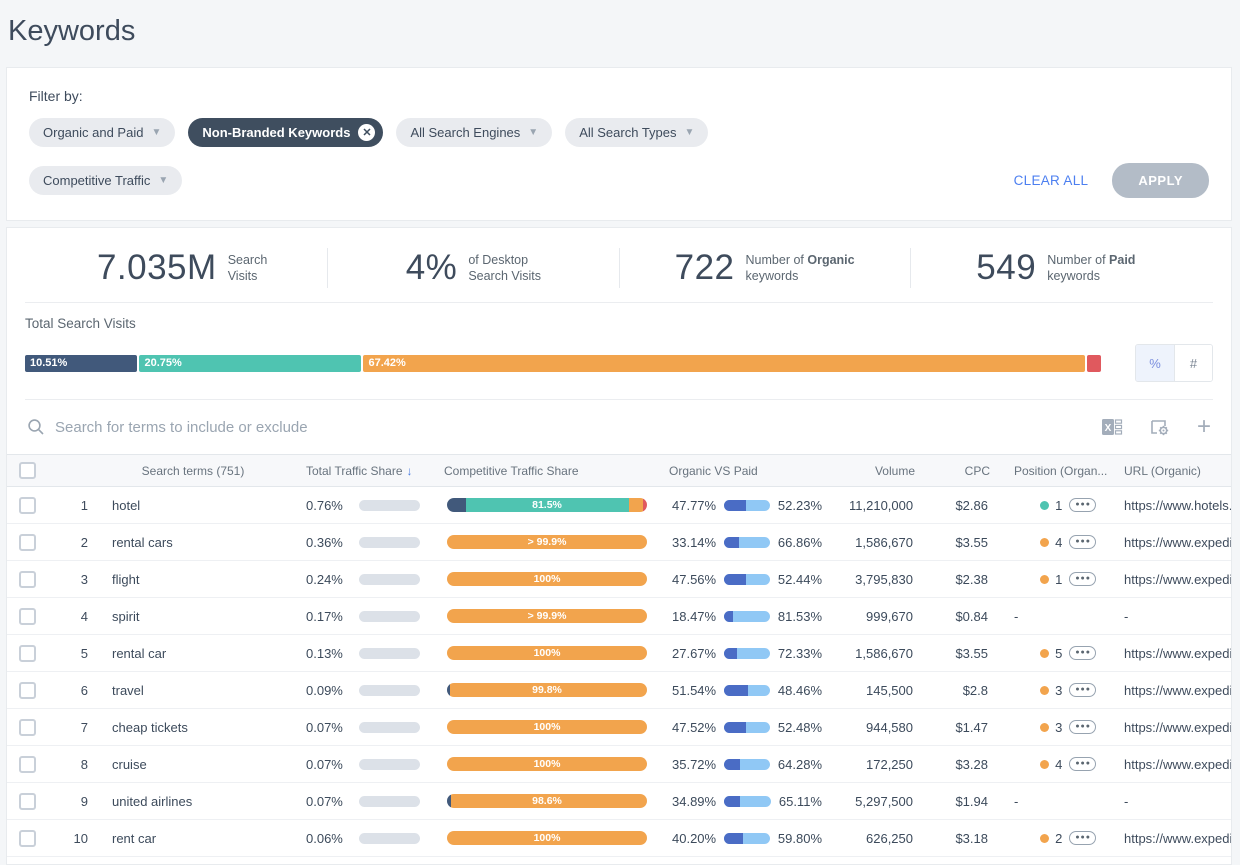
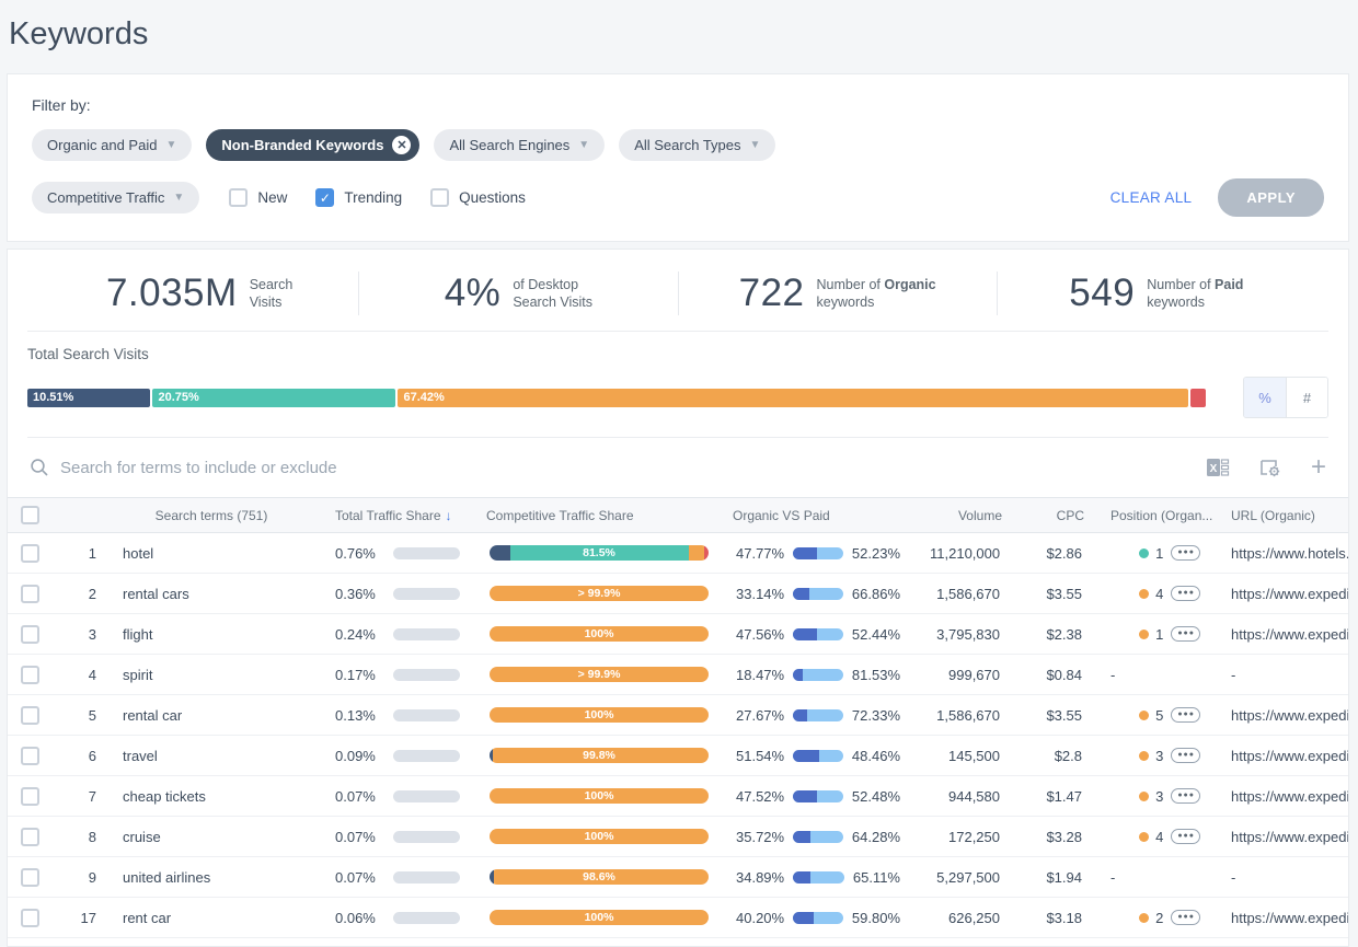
  Keywords
  Filter by:
  Organic and Paid
  ▼
  Non-Branded Keywords
  ✕
  All Search Engines
  ▼
  All Search Types
  ▼
  Competitive Traffic
  ▼
+ New
+ ✓
+ Trending
+ Questions
  CLEAR ALL
  APPLY
  7.035M
  Search
  Visits
  4%
  of Desktop
  Search Visits
  722
  Number of Organic
  keywords
  549
  Number of Paid
  keywords
  Total Search Visits
  10.51%
  20.75%
  67.42%
  %
  #
  Search for terms to include or exclude
  X
  +
  Search terms (751)
  Total Traffic Share ↓
  Competitive Traffic Share
  Organic VS Paid
  Volume
  CPC
  Position (Organ...
  URL (Organic)
  1
  hotel
  0.76%
  81.5%
  47.77%
  52.23%
  11,210,000
  $2.86
  1
  https://www.hotels.
  2
  rental cars
  0.36%
  > 99.9%
  33.14%
  66.86%
  1,586,670
  $3.55
  4
  https://www.expedi
  3
  flight
  0.24%
  100%
  47.56%
  52.44%
  3,795,830
  $2.38
  1
  https://www.expedi
  4
  spirit
  0.17%
  > 99.9%
  18.47%
  81.53%
  999,670
  $0.84
  -
  -
  5
  rental car
  0.13%
  100%
  27.67%
  72.33%
  1,586,670
  $3.55
  5
  https://www.expedi
  6
  travel
  0.09%
  99.8%
  51.54%
  48.46%
  145,500
  $2.8
  3
  https://www.expedi
  7
  cheap tickets
  0.07%
  100%
  47.52%
  52.48%
  944,580
  $1.47
  3
  https://www.expedi
  8
  cruise
  0.07%
  100%
  35.72%
  64.28%
  172,250
  $3.28
  4
  https://www.expedi
  9
  united airlines
  0.07%
  98.6%
  34.89%
  65.11%
  5,297,500
  $1.94
  -
  -
- 10
+ 17
  rent car
  0.06%
  100%
  40.20%
  59.80%
  626,250
  $3.18
  2
  https://www.expedi
